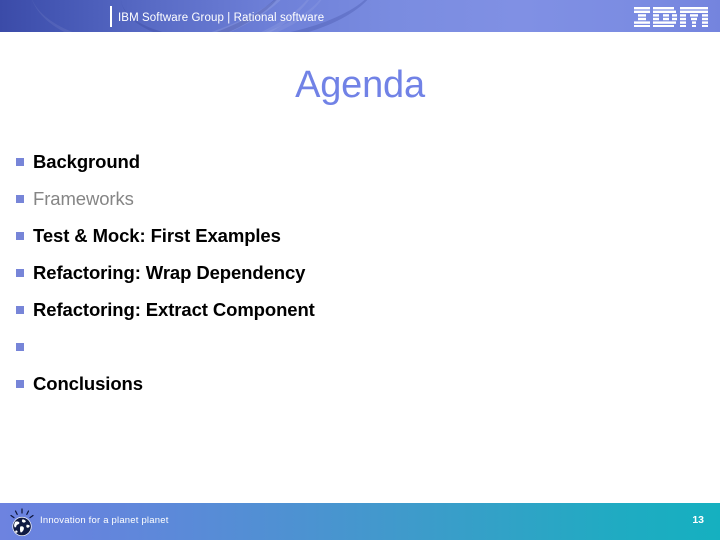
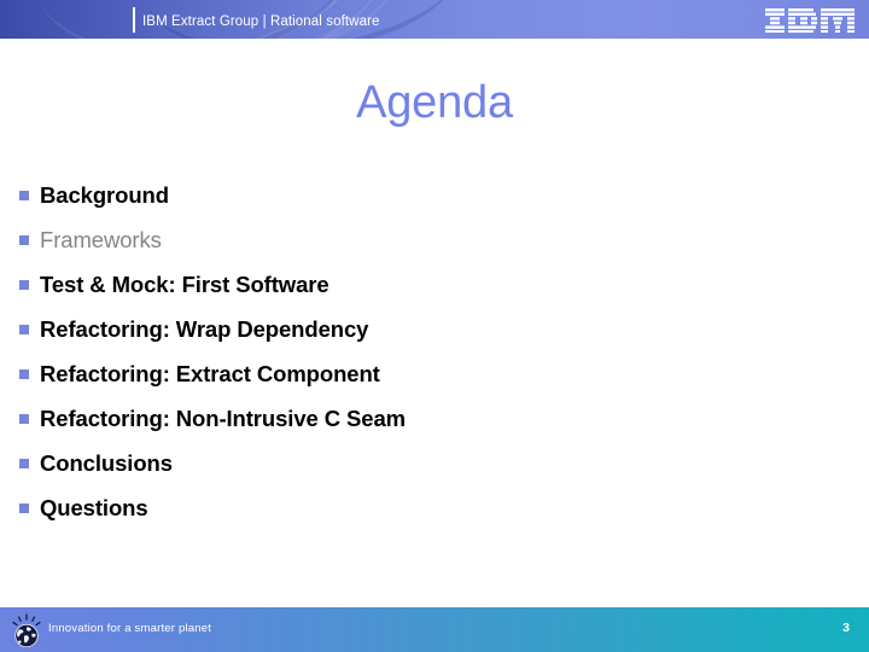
- IBM Software Group | Rational software
+ IBM Extract Group | Rational software
  Agenda
  Background
  Frameworks
- Test & Mock: First Examples
+ Test & Mock: First Software
  Refactoring: Wrap Dependency
  Refactoring: Extract Component
+ Refactoring: Non-Intrusive C Seam
  Conclusions
+ Questions
- Innovation for a planet planet
+ Innovation for a smarter planet
- 13
+ 3
